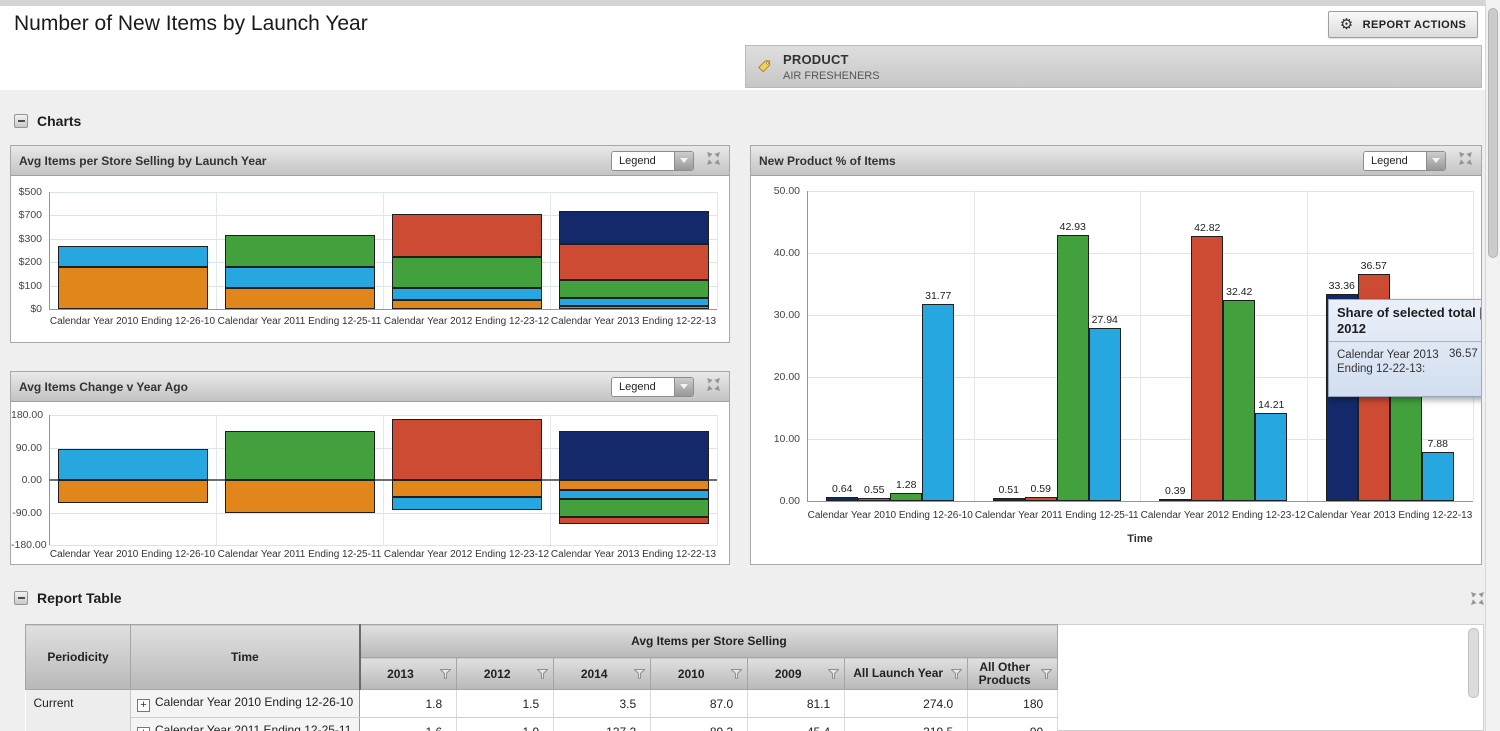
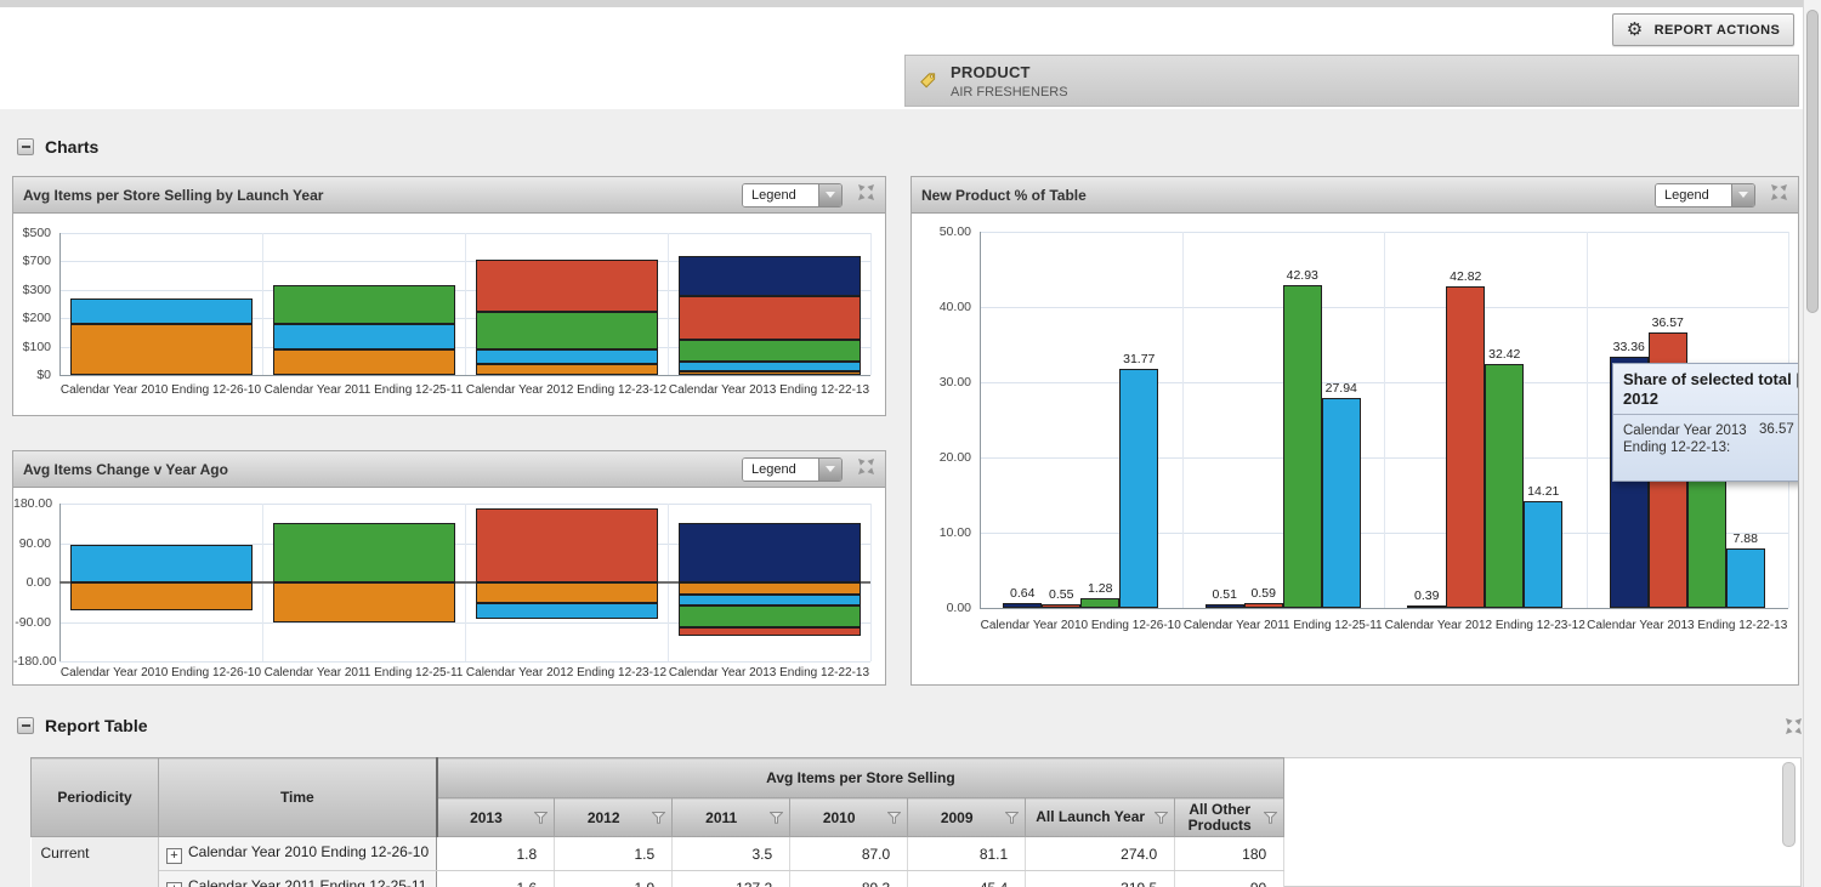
- Number of New Items by Launch Year
  ⚙
  REPORT ACTIONS
  PRODUCT
  AIR FRESHENERS
  Charts
  Avg Items per Store Selling by Launch Year
  Legend
  $0
  $100
  $200
  $300
  $700
  $500
  Calendar Year 2010 Ending 12-26-10
  Calendar Year 2011 Ending 12-25-11
  Calendar Year 2012 Ending 12-23-12
  Calendar Year 2013 Ending 12-22-13
  Avg Items Change v Year Ago
  Legend
  -180.00
  -90.00
  0.00
  90.00
  180.00
  Calendar Year 2010 Ending 12-26-10
  Calendar Year 2011 Ending 12-25-11
  Calendar Year 2012 Ending 12-23-12
  Calendar Year 2013 Ending 12-22-13
- New Product % of Items
+ New Product % of Table
  Legend
  0.00
  10.00
  20.00
  30.00
  40.00
  50.00
  0.64
  0.55
  1.28
  31.77
  0.51
  0.59
  42.93
  27.94
  0.39
  42.82
  32.42
  14.21
  33.36
  36.57
  7.88
  Calendar Year 2010 Ending 12-26-10
  Calendar Year 2011 Ending 12-25-11
  Calendar Year 2012 Ending 12-23-12
  Calendar Year 2013 Ending 12-22-13
- Time
  Share of selected total
  2012
  Calendar Year 2013 Ending 12-22-13:
  36.57
  Report Table
  Periodicity	Time	Avg Items per Store Selling
- 2013	2012	2014	2010	2009	All Launch Year	All Other Products
+ 2013	2012	2011	2010	2009	All Launch Year	All Other Products
  Current	+ Calendar Year 2010 Ending 12-26-10	1.8	1.5	3.5	87.0	81.1	274.0	180
